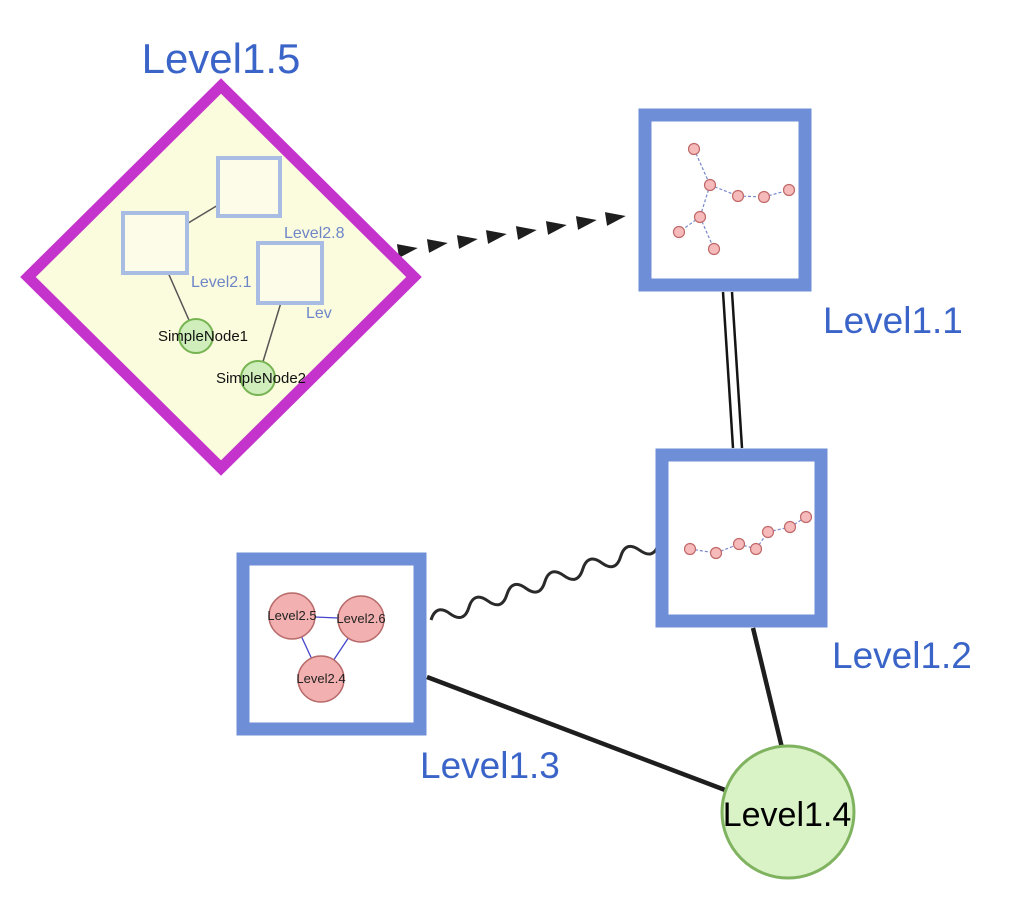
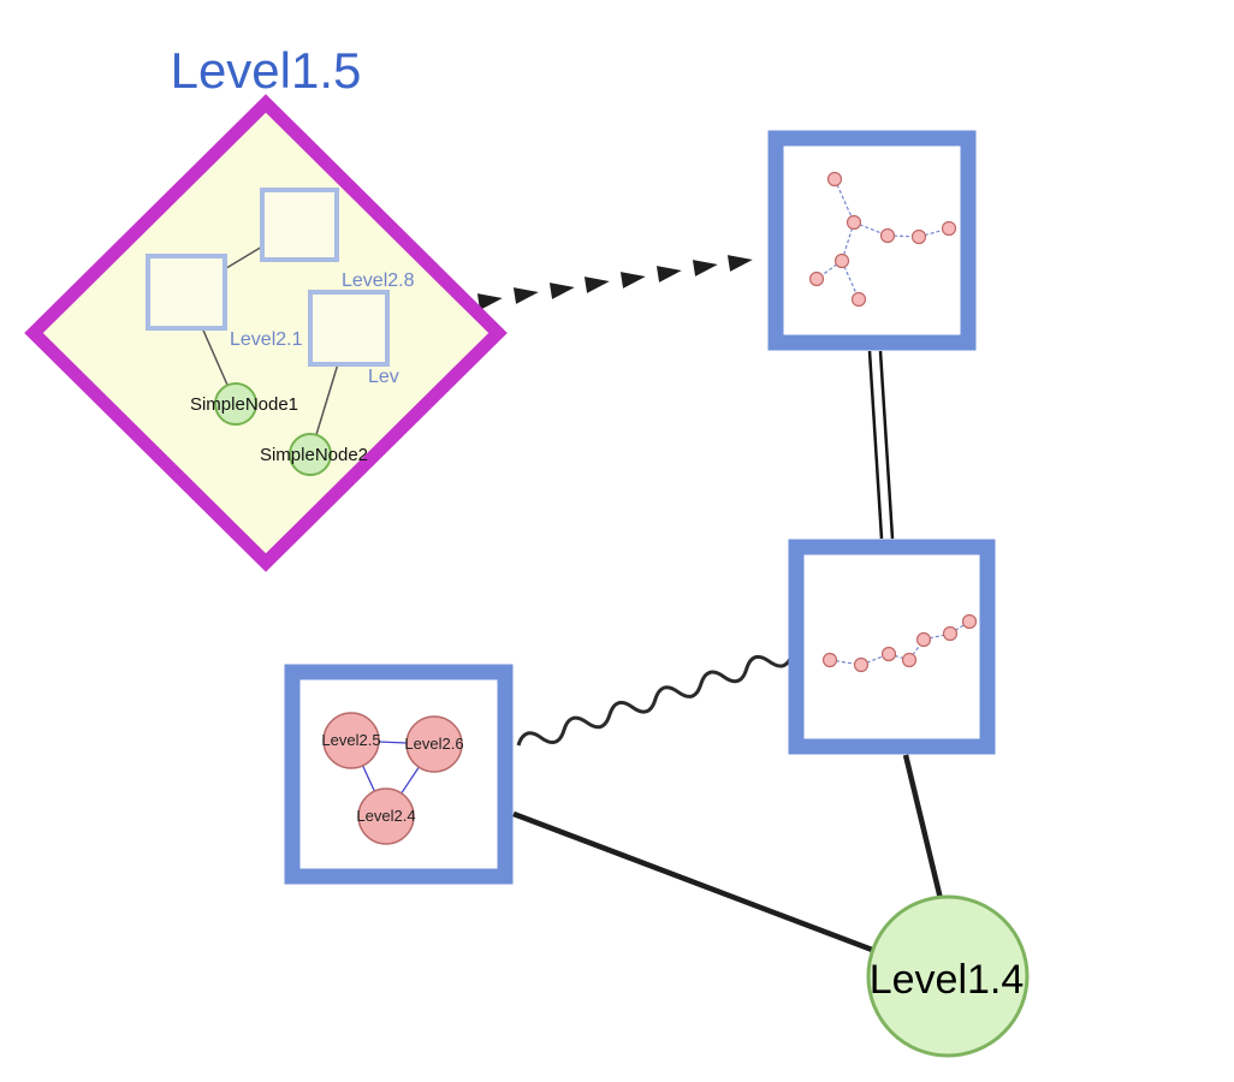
  Level2.8
  Level2.1
  Lev
  SimpleNode1
  SimpleNode2
  Level2.5
  Level2.6
  Level2.4
  Level1.4
  Level1.5
- Level1.1
- Level1.2
- Level1.3
